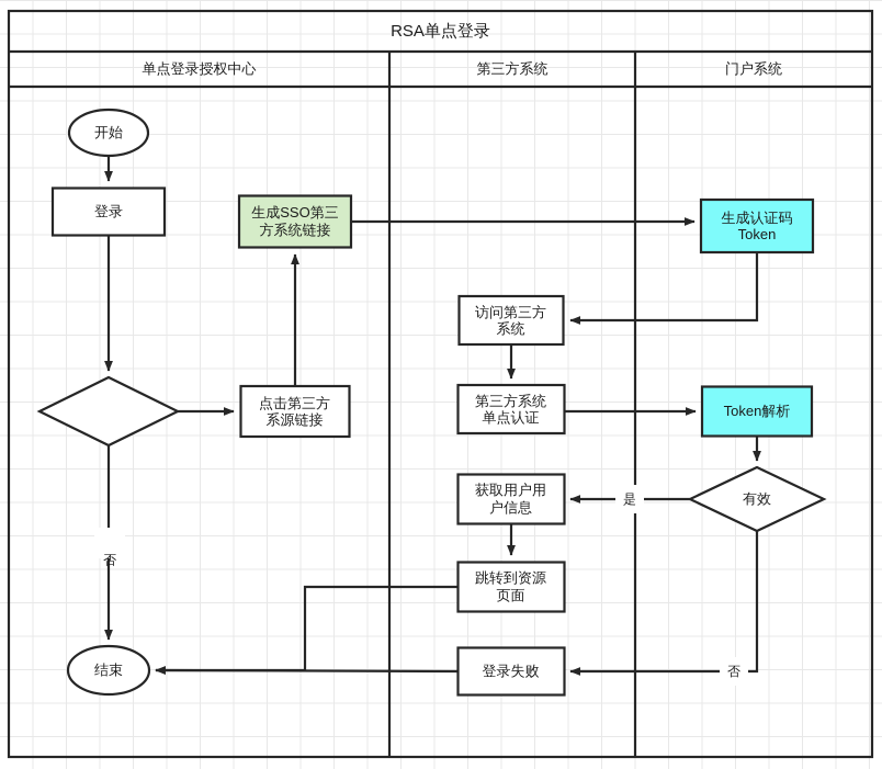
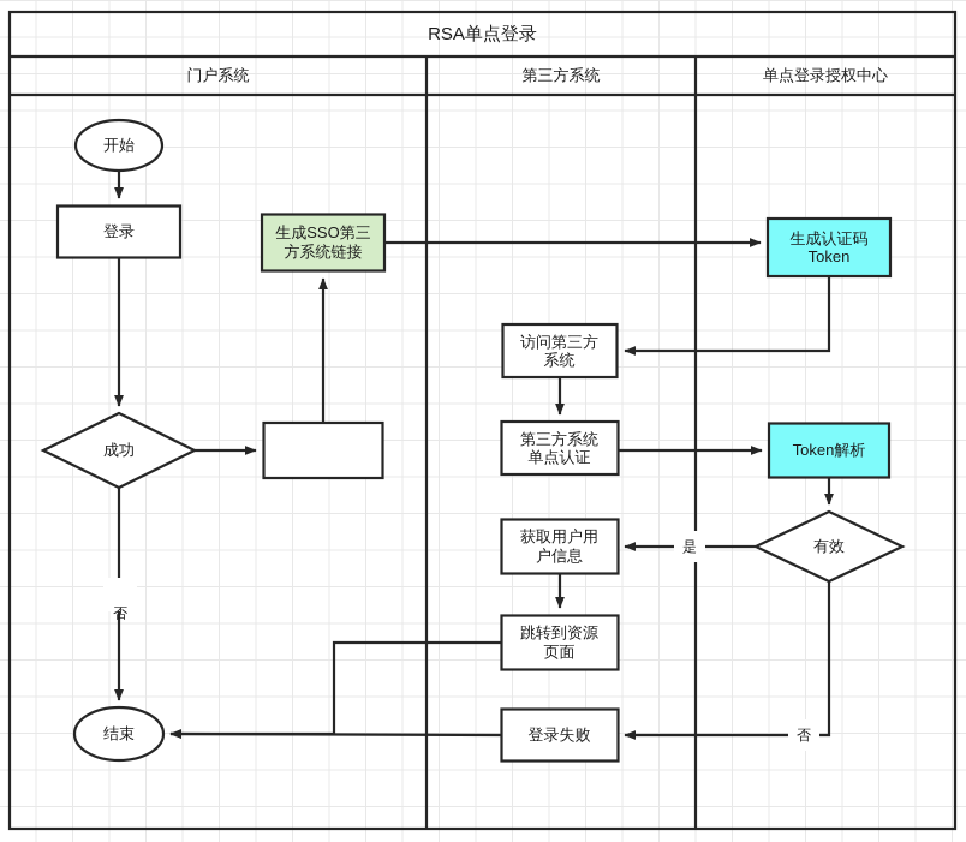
  RSA单点登录
- 单点登录授权中心
+ 门户系统
  第三方系统
- 门户系统
+ 单点登录授权中心
  开始
  登录
+ 成功
  结束
  生成SSO第三
  方系统链接
- 点击第三方
- 系源链接
  访问第三方
  系统
  第三方系统
  单点认证
  获取用户用
  户信息
  跳转到资源
  页面
  登录失败
  生成认证码
  Token
  Token解析
  有效
  是
  否
